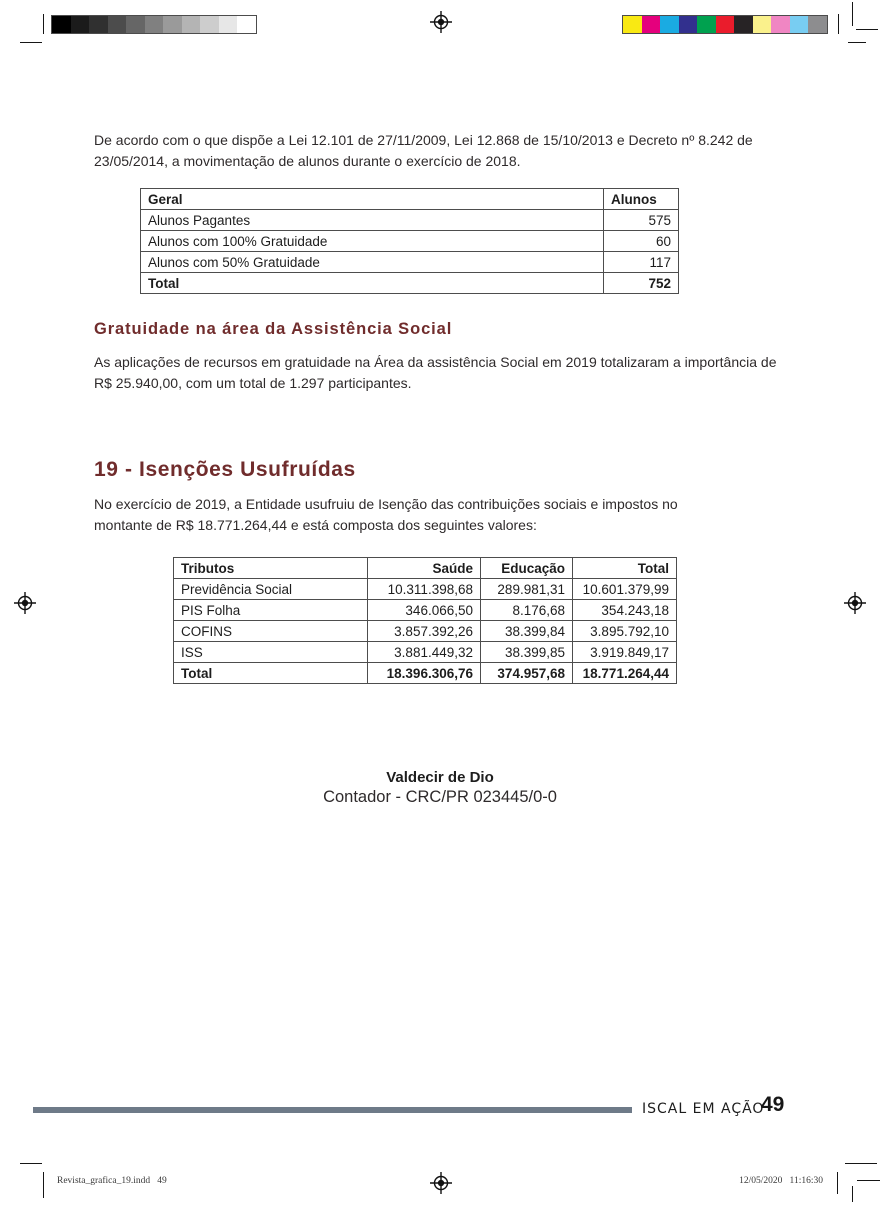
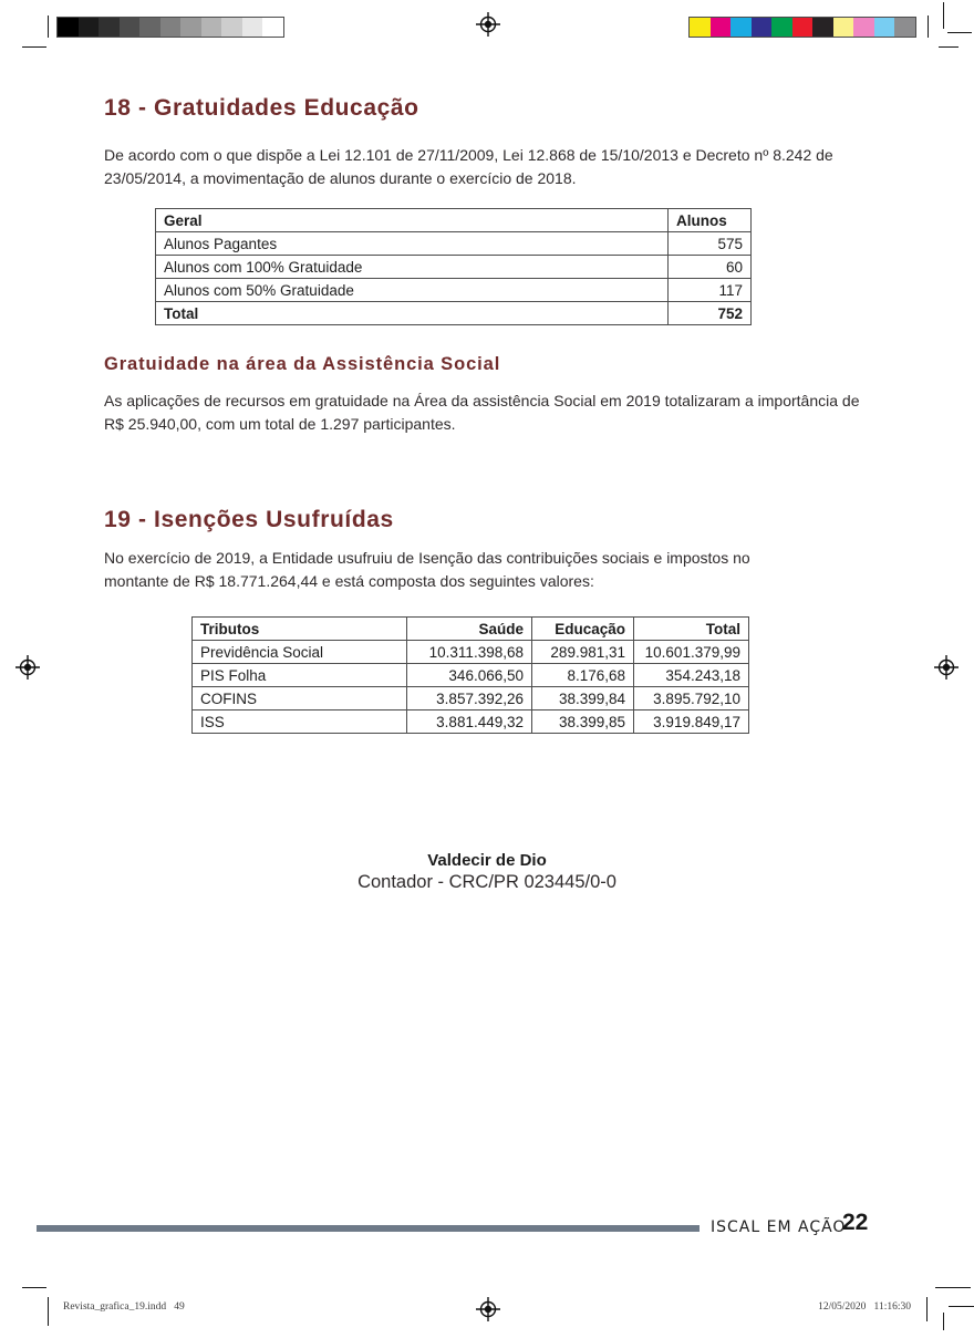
+ 18 - Gratuidades Educação
  De acordo com o que dispõe a Lei 12.101 de 27/11/2009, Lei 12.868 de 15/10/2013 e Decreto nº 8.242 de 23/05/2014, a movimentação de alunos durante o exercício de 2018.
  Geral	Alunos
  Alunos Pagantes	575
  Alunos com 100% Gratuidade	60
  Alunos com 50% Gratuidade	117
  Total	752
  Gratuidade na área da Assistência Social
  As aplicações de recursos em gratuidade na Área da assistência Social em 2019 totalizaram a importância de R$ 25.940,00, com um total de 1.297 participantes.
  19 - Isenções Usufruídas
  No exercício de 2019, a Entidade usufruiu de Isenção das contribuições sociais e impostos no montante de R$ 18.771.264,44 e está composta dos seguintes valores:
  Tributos	Saúde	Educação	Total
  Previdência Social	10.311.398,68	289.981,31	10.601.379,99
  PIS Folha	346.066,50	8.176,68	354.243,18
  COFINS	3.857.392,26	38.399,84	3.895.792,10
  ISS	3.881.449,32	38.399,85	3.919.849,17
- Total	18.396.306,76	374.957,68	18.771.264,44
  Valdecir de Dio
  Contador - CRC/PR 023445/0-0
  ISCAL EM AÇÃO
- 49
+ 22
  Revista_grafica_19.indd 49
  12/05/2020 11:16:30
